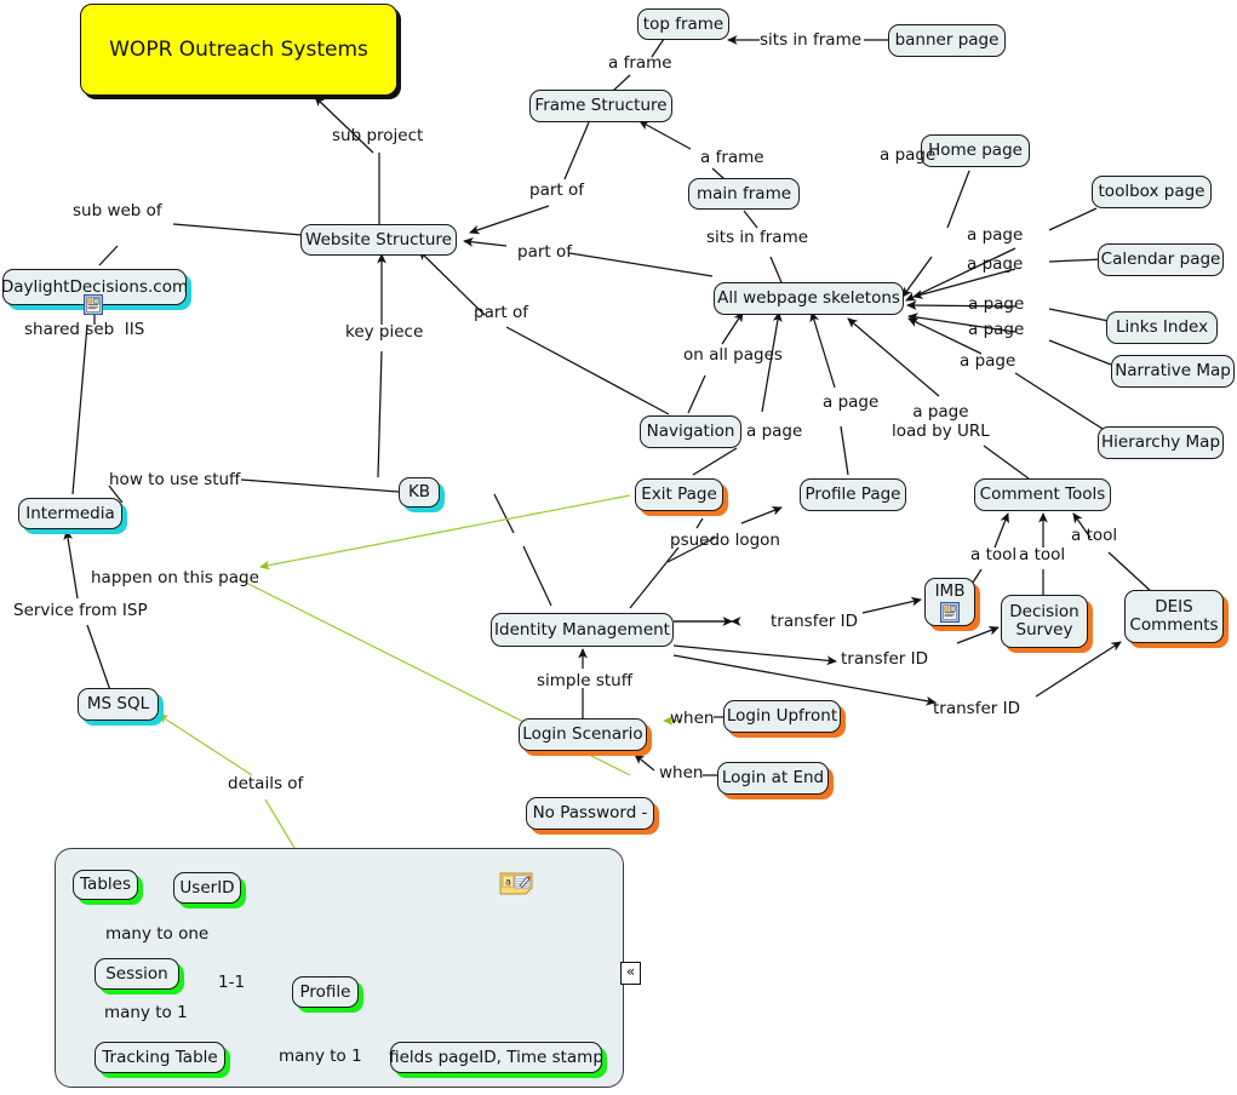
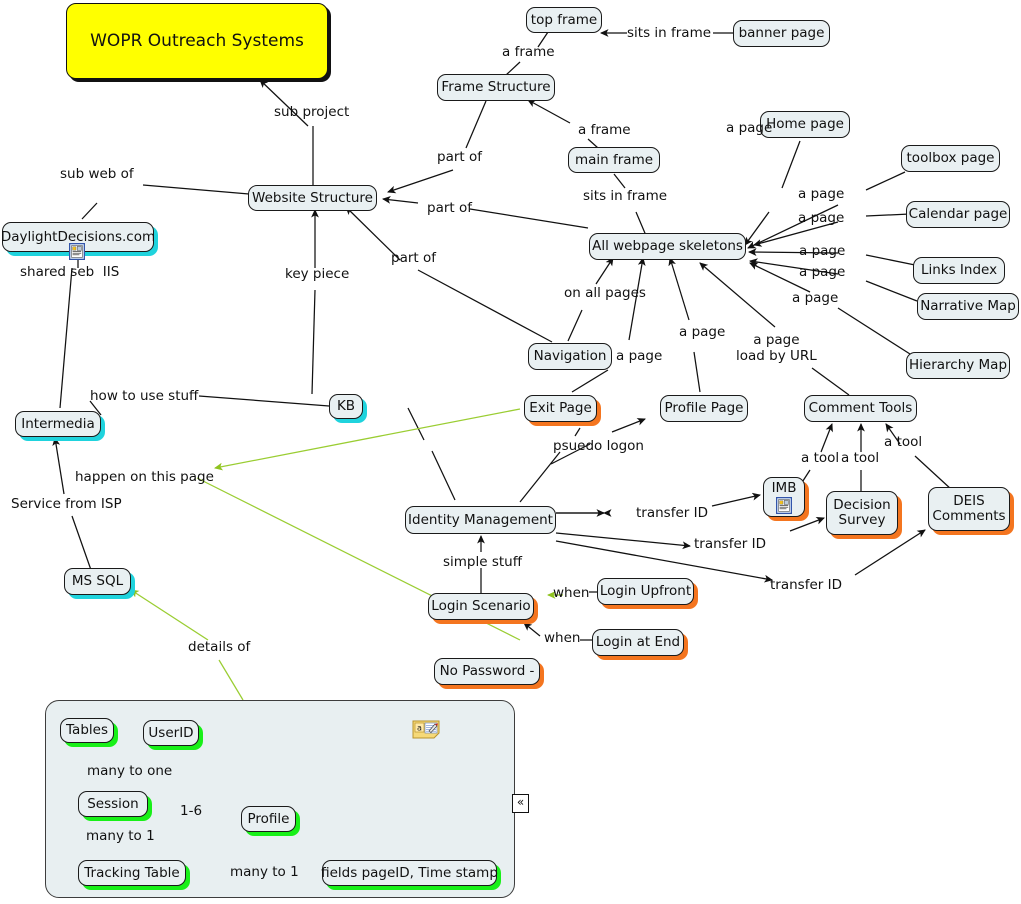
  «
  a
  WOPR Outreach Systems
  top frame
  banner page
  Frame Structure
  main frame
  Home page
  Website Structure
  DaylightDecisions.com
  All webpage skeletons
  toolbox page
  Calendar page
  Links Index
  Narrative Map
  Hierarchy Map
  Navigation
  KB
  Intermedia
  Exit Page
  Profile Page
  Comment Tools
  IMB
  Decision
  Survey
  DEIS
  Comments
  Identity Management
  MS SQL
  Login Scenario
  Login Upfront
  Login at End
  No Password -
  Tables
  UserID
  Session
  Profile
  Tracking Table
  fields pageID, Time stamp
  sub project
  a frame
  sits in frame
  a frame
  part of
  part of
  part of
  sub web of
  shared seb IIS
  key piece
  sits in frame
  a page
  a page
  a page
  a page
  a page
  a page
  on all pages
  a page
  a page
  a page
  load by URL
  how to use stuff
  happen on this page
  Service from ISP
  psuedo logon
  a tool
  a tool
  a tool
  transfer ID
  transfer ID
  transfer ID
  simple stuff
  when
  when
  details of
  many to one
- 1-1
+ 1-6
  many to 1
  many to 1
